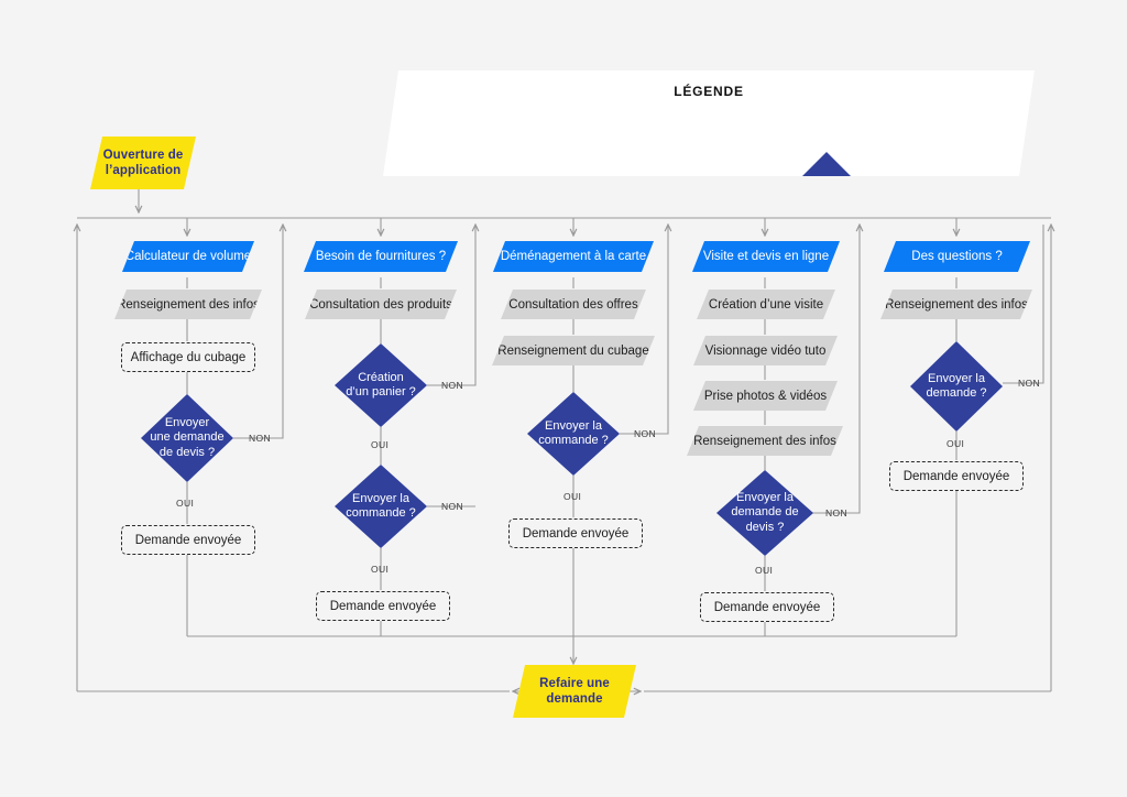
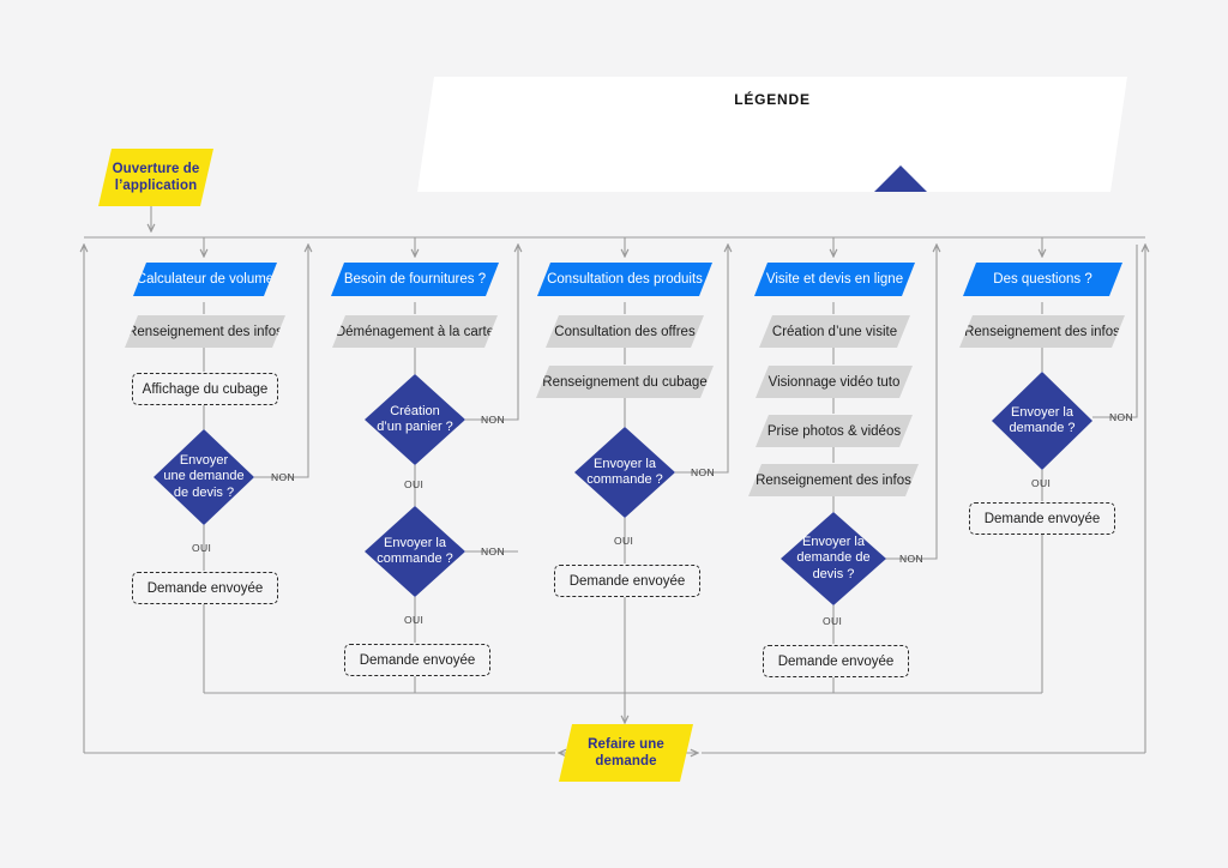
  LÉGENDE
  Ouverture de
  l’application
  Calculateur de volume
  Renseignement des info
  Affichage du cubage
  Envoyer
  une demande
  de devis ?
  NON
  OUI
  Demande envoyée
  Besoin de fournitures ?
- Consultation des produits
+ Déménagement à la carte
  Création
  d’un panier ?
  NON
  OUI
  Envoyer la
  commande ?
  NON
  OUI
  Demande envoyée
- Déménagement à la carte
+ Consultation des produits
  Consultation des offres
  Renseignement du cubage
  Envoyer la
  commande ?
  NON
  OUI
  Demande envoyée
  Visite et devis en ligne
  Création d’une visite
  Visionnage vidéo tuto
  Prise photos & vidéos
  Renseignement des infos
  Envoyer la
  demande de
  devis ?
  NON
  OUI
  Demande envoyée
  Des questions ?
  Renseignement des infos
  Envoyer la
  demande ?
  NON
  OUI
  Demande envoyée
  Refaire une
  demande
